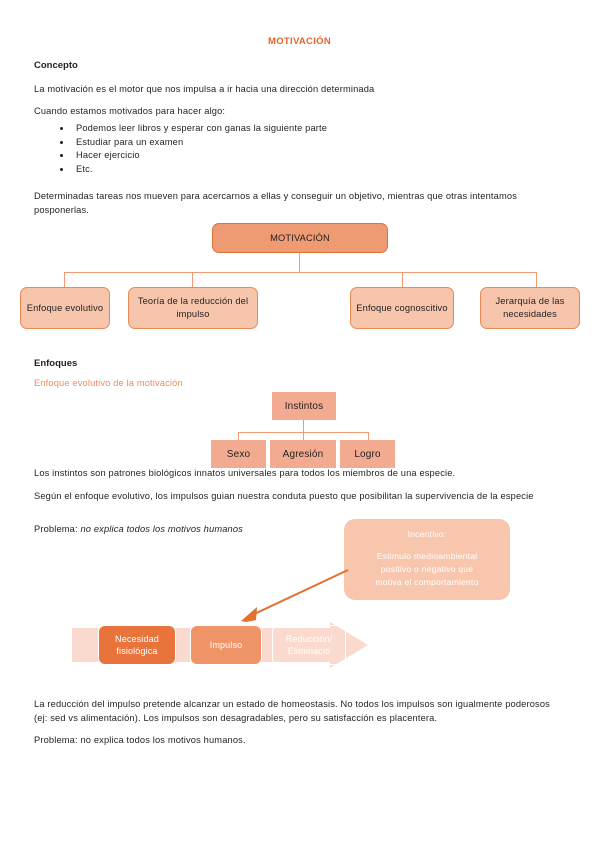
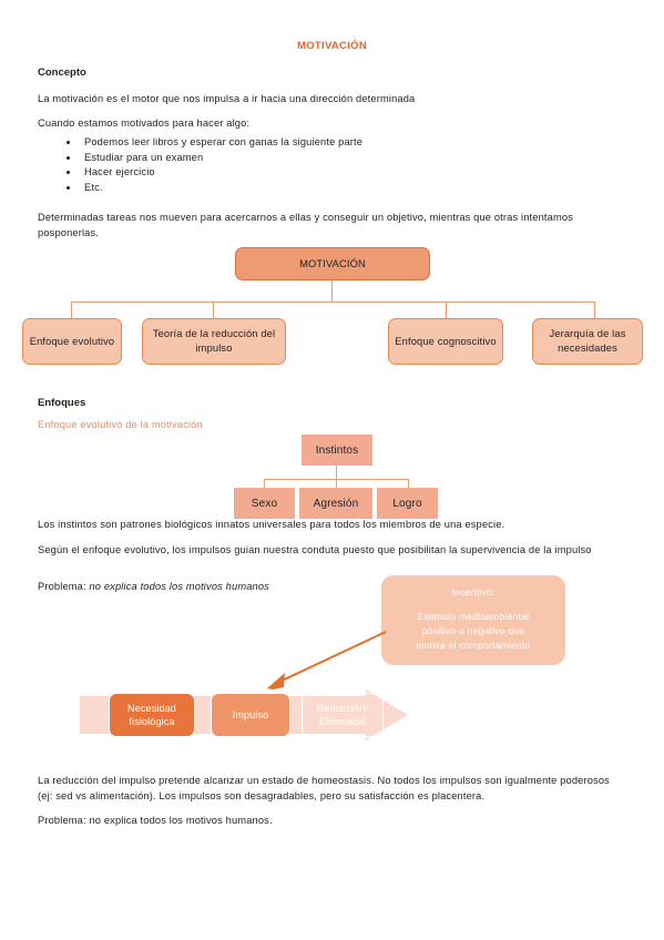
  MOTIVACIÓN
  Concepto
  La motivación es el motor que nos impulsa a ir hacia una dirección determinada
  Cuando estamos motivados para hacer algo:
  Podemos leer libros y esperar con ganas la siguiente parte
  Estudiar para un examen
  Hacer ejercicio
  Etc.
  Determinadas tareas nos mueven para acercarnos a ellas y conseguir un objetivo, mientras que otras intentamos posponerlas.
  MOTIVACIÓN
  Enfoque evolutivo
  Teoría de la reducción del impulso
  Enfoque cognoscitivo
  Jerarquía de las necesidades
  Enfoques
  Enfoque evolutivo de la motivación
  Instintos
  Sexo
  Agresión
  Logro
  Los instintos son patrones biológicos innatos universales para todos los miembros de una especie.
- Según el enfoque evolutivo, los impulsos guian nuestra conduta puesto que posibilitan la supervivencia de la especie
+ Según el enfoque evolutivo, los impulsos guian nuestra conduta puesto que posibilitan la supervivencia de la impulso
  Problema: no explica todos los motivos humanos
  Incentivo:
  Estimulo medioambiental
  positivo o negativo que
  motiva el comportamiento
  Necesidad
  fisiológica
  Impulso
  Reducción/
  Eliminació
  La reducción del impulso pretende alcanzar un estado de homeostasis. No todos los impulsos son igualmente poderosos (ej: sed vs alimentación). Los impulsos son desagradables, pero su satisfacción es placentera.
  Problema: no explica todos los motivos humanos.
